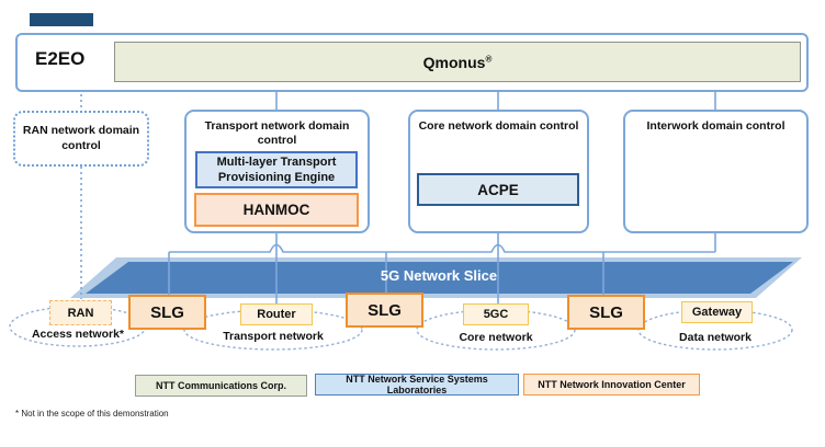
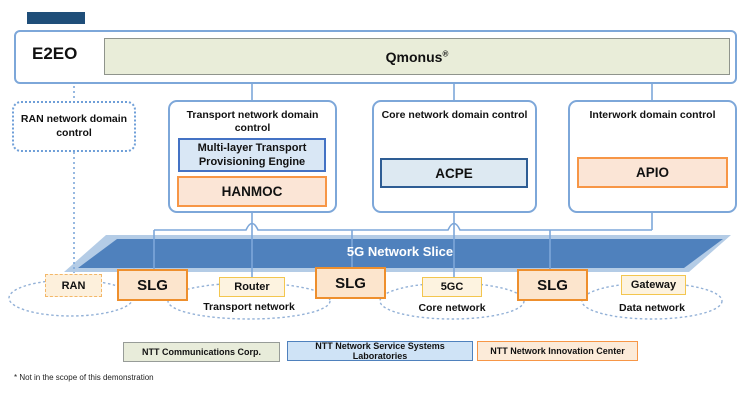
  E2EO
  Qmonus®
  RAN network domain control
  Transport network domain control
  Multi-layer Transport Provisioning Engine
  HANMOC
  Core network domain control
  ACPE
  Interwork domain control
+ APIO
  5G Network Slice
  RAN
  SLG
  Router
  SLG
  5GC
  SLG
  Gateway
- Access network*
  Transport network
  Core network
  Data network
  NTT Communications Corp.
  NTT Network Service Systems Laboratories
  NTT Network Innovation Center
  * Not in the scope of this demonstration
